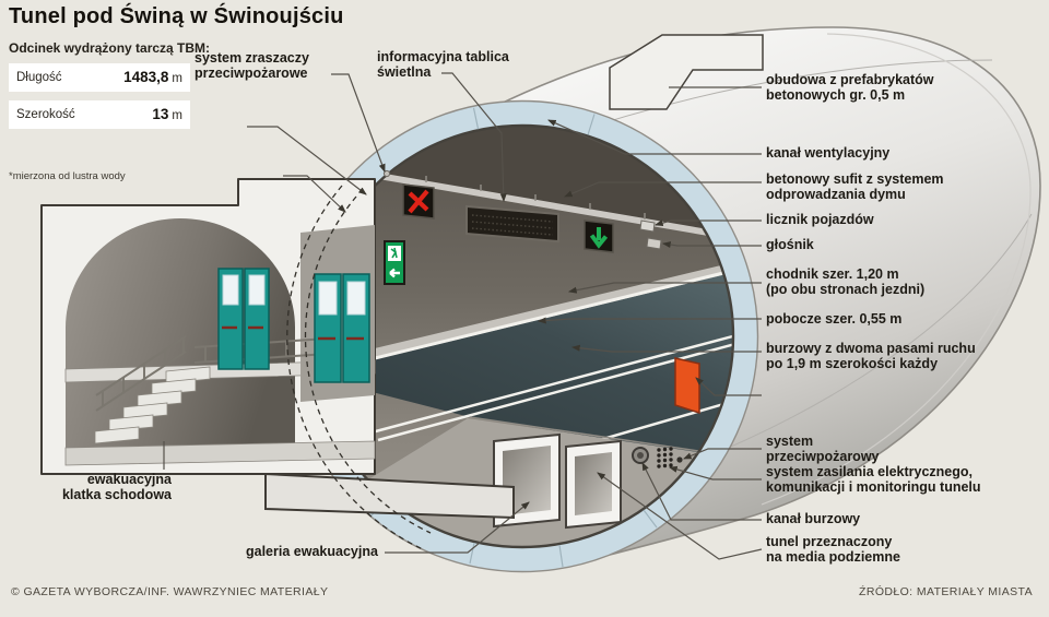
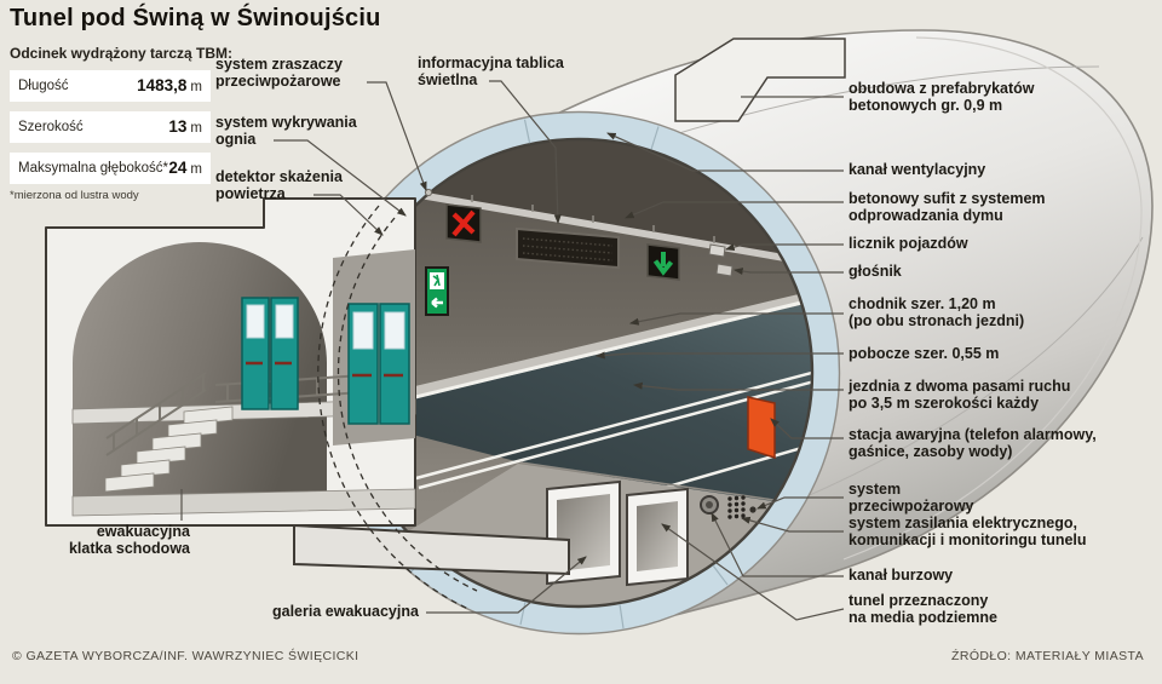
  Tunel pod Świną w Świnoujściu
  Odcinek wydrążony tarczą TBM:
  Długość
  1483,8 m
  Szerokość
  13 m
+ Maksymalna głębokość*
+ 24 m
  *mierzona od lustra wody
  system zraszaczy
  przeciwpożarowe
+ system wykrywania
+ ognia
+ detektor skażenia
+ powietrza
  informacyjna tablica
  świetlna
  obudowa z prefabrykatów
- betonowych gr. 0,5 m
+ betonowych gr. 0,9 m
  kanał wentylacyjny
  betonowy sufit z systemem
  odprowadzania dymu
  licznik pojazdów
  głośnik
  chodnik szer. 1,20 m
  (po obu stronach jezdni)
  pobocze szer. 0,55 m
- burzowy z dwoma pasami ruchu
+ jezdnia z dwoma pasami ruchu
- po 1,9 m szerokości każdy
+ po 3,5 m szerokości każdy
+ stacja awaryjna (telefon alarmowy,
+ gaśnice, zasoby wody)
  system
  przeciwpożarowy
  system zasilania elektrycznego,
  komunikacji i monitoringu tunelu
  kanał burzowy
  tunel przeznaczony
  na media podziemne
  ewakuacyjna
  klatka schodowa
  galeria ewakuacyjna
- © GAZETA WYBORCZA/INF. WAWRZYNIEC MATERIAŁY
+ © GAZETA WYBORCZA/INF. WAWRZYNIEC ŚWIĘCICKI
  ŹRÓDŁO: MATERIAŁY MIASTA
